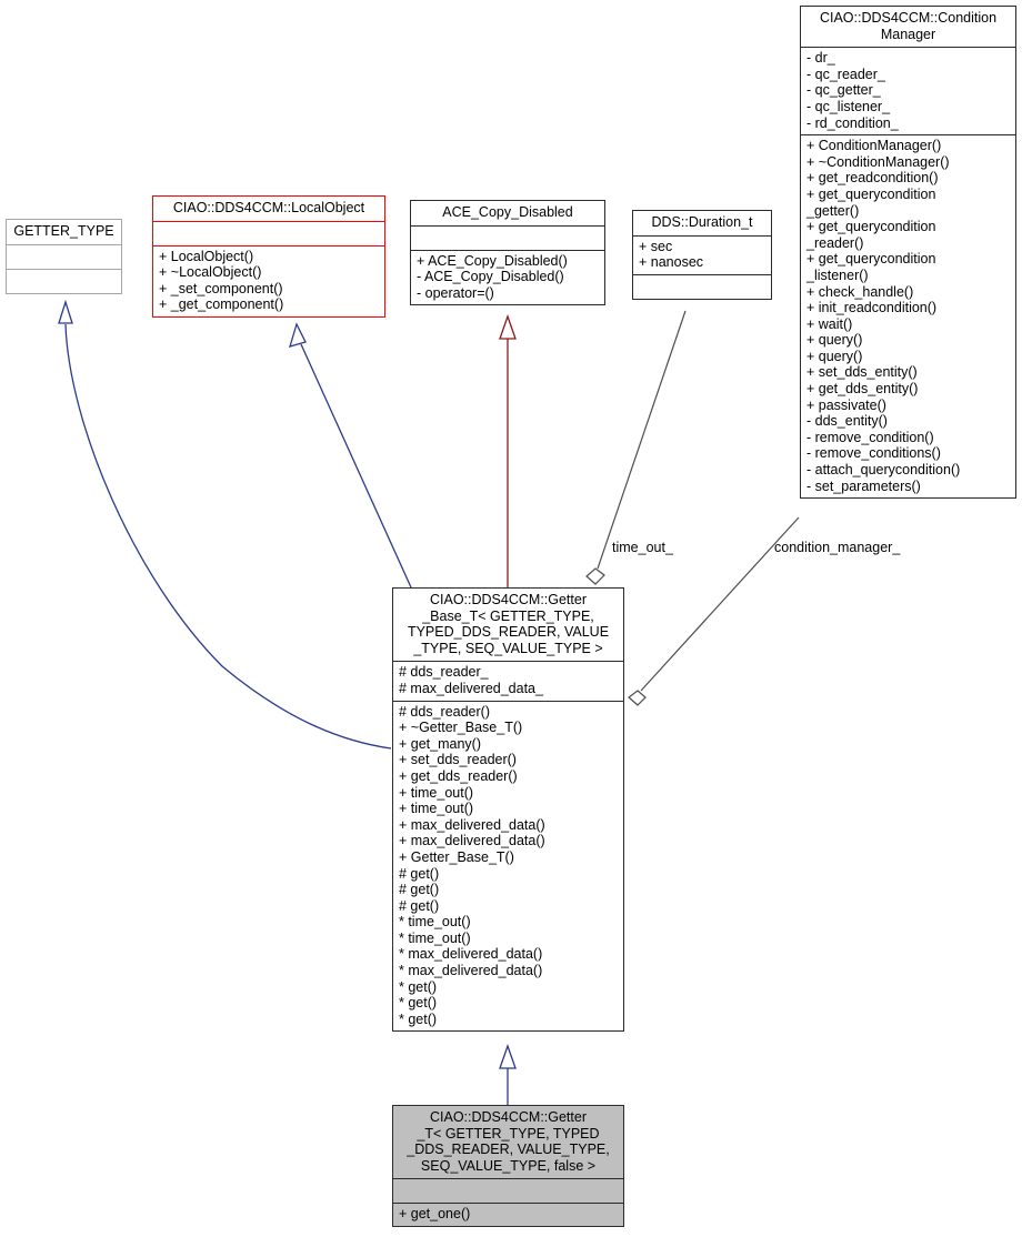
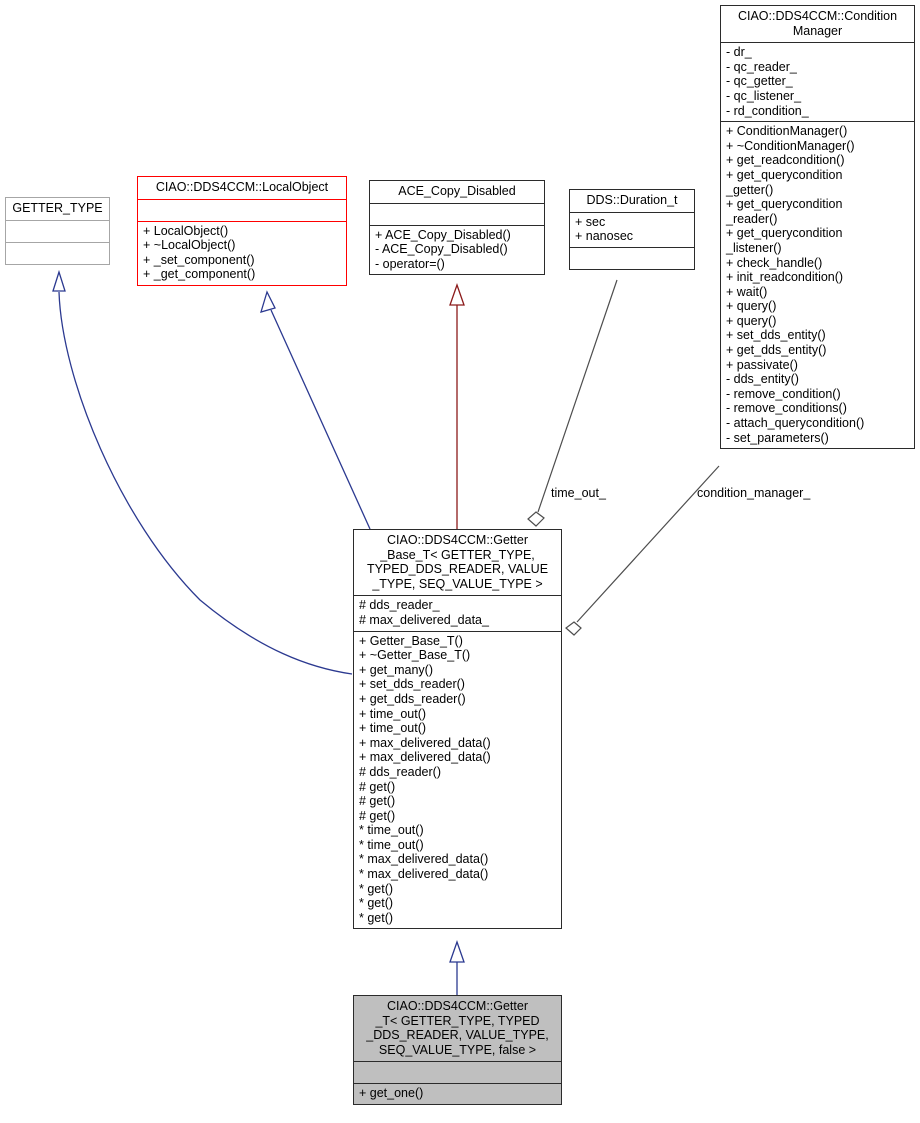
  CIAO::DDS4CCM::Condition
  Manager
  - dr_
  - qc_reader_
  - qc_getter_
  - qc_listener_
  - rd_condition_
  + ConditionManager()
  + ~ConditionManager()
  + get_readcondition()
  + get_querycondition
  _getter()
  + get_querycondition
  _reader()
  + get_querycondition
  _listener()
  + check_handle()
  + init_readcondition()
  + wait()
  + query()
  + query()
  + set_dds_entity()
  + get_dds_entity()
  + passivate()
  - dds_entity()
  - remove_condition()
  - remove_conditions()
  - attach_querycondition()
  - set_parameters()
  GETTER_TYPE
  CIAO::DDS4CCM::LocalObject
  + LocalObject()
  + ~LocalObject()
  + _set_component()
  + _get_component()
  ACE_Copy_Disabled
  + ACE_Copy_Disabled()
  - ACE_Copy_Disabled()
  - operator=()
  DDS::Duration_t
  + sec
  + nanosec
  CIAO::DDS4CCM::Getter
  _Base_T< GETTER_TYPE,
  TYPED_DDS_READER, VALUE
  _TYPE, SEQ_VALUE_TYPE >
  # dds_reader_
  # max_delivered_data_
- # dds_reader()
+ + Getter_Base_T()
  + ~Getter_Base_T()
  + get_many()
  + set_dds_reader()
  + get_dds_reader()
  + time_out()
  + time_out()
  + max_delivered_data()
  + max_delivered_data()
- + Getter_Base_T()
+ # dds_reader()
  # get()
  # get()
  # get()
  * time_out()
  * time_out()
  * max_delivered_data()
  * max_delivered_data()
  * get()
  * get()
  * get()
  CIAO::DDS4CCM::Getter
  _T< GETTER_TYPE, TYPED
  _DDS_READER, VALUE_TYPE,
  SEQ_VALUE_TYPE, false >
  + get_one()
  time_out_
  condition_manager_
